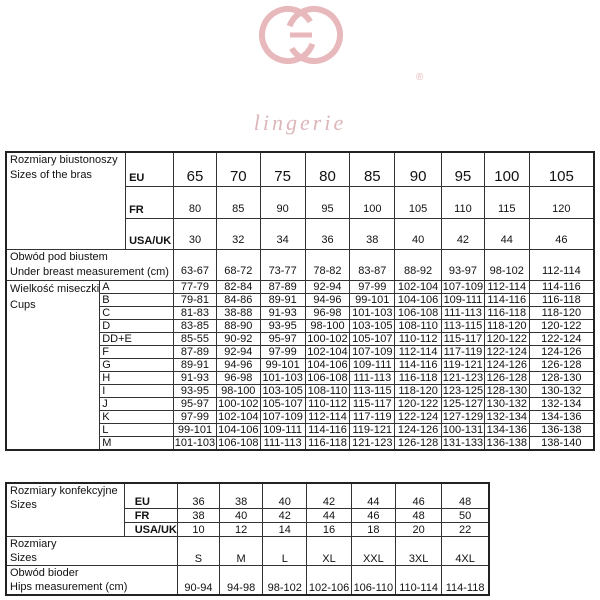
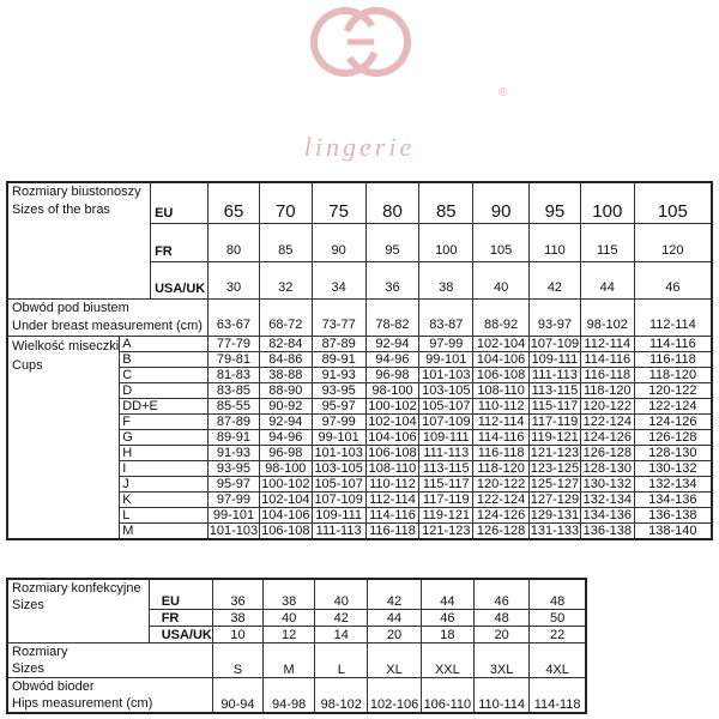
  ®
  lingerie
  Rozmiary biustonoszySizes of the bras	EU	65	70	75	80	85	90	95	100	105
  FR	80	85	90	95	100	105	110	115	120
  USA/UK	30	32	34	36	38	40	42	44	46
  Obwód pod biustemUnder breast measurement (cm)	63-67	68-72	73-77	78-82	83-87	88-92	93-97	98-102	112-114
  Wielkość miseczkiCups	A	77-79	82-84	87-89	92-94	97-99	102-104	107-109	112-114	114-116
  B	79-81	84-86	89-91	94-96	99-101	104-106	109-111	114-116	116-118
  C	81-83	38-88	91-93	96-98	101-103	106-108	111-113	116-118	118-120
  D	83-85	88-90	93-95	98-100	103-105	108-110	113-115	118-120	120-122
  DD+E	85-55	90-92	95-97	100-102	105-107	110-112	115-117	120-122	122-124
  F	87-89	92-94	97-99	102-104	107-109	112-114	117-119	122-124	124-126
  G	89-91	94-96	99-101	104-106	109-111	114-116	119-121	124-126	126-128
  H	91-93	96-98	101-103	106-108	111-113	116-118	121-123	126-128	128-130
  I	93-95	98-100	103-105	108-110	113-115	118-120	123-125	128-130	130-132
  J	95-97	100-102	105-107	110-112	115-117	120-122	125-127	130-132	132-134
  K	97-99	102-104	107-109	112-114	117-119	122-124	127-129	132-134	134-136
- L	99-101	104-106	109-111	114-116	119-121	124-126	100-131	134-136	136-138
+ L	99-101	104-106	109-111	114-116	119-121	124-126	129-131	134-136	136-138
  M	101-103	106-108	111-113	116-118	121-123	126-128	131-133	136-138	138-140
  Rozmiary konfekcyjneSizes	EU	36	38	40	42	44	46	48
  FR	38	40	42	44	46	48	50
- USA/UK	10	12	14	16	18	20	22
+ USA/UK	10	12	14	20	18	20	22
  RozmiarySizes	S	M	L	XL	XXL	3XL	4XL
  Obwód bioderHips measurement (cm)	90-94	94-98	98-102	102-106	106-110	110-114	114-118
